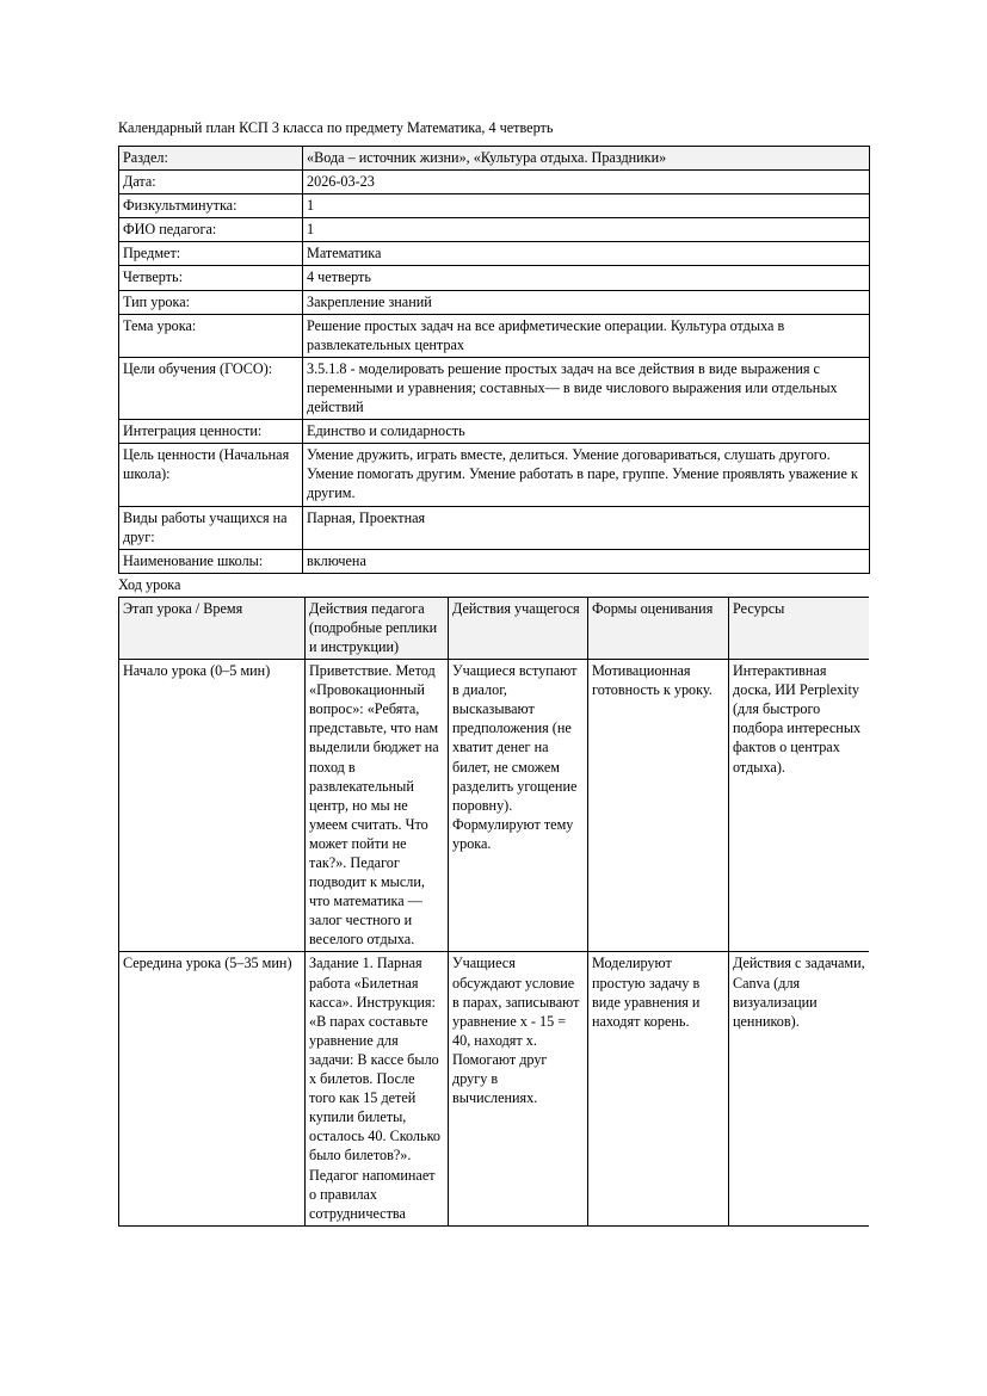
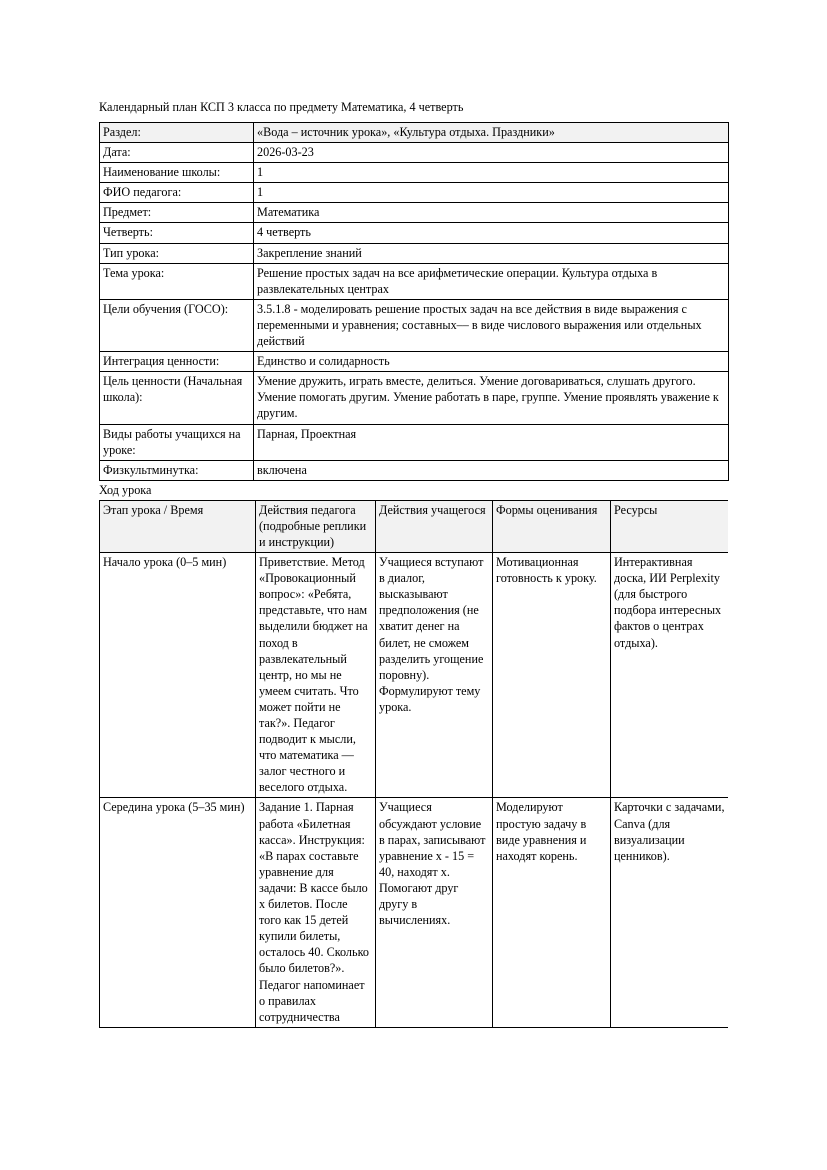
  Календарный план КСП 3 класса по предмету Математика, 4 четверть
- Раздел:	«Вода – источник жизни», «Культура отдыха. Праздники»
+ Раздел:	«Вода – источник урока», «Культура отдыха. Праздники»
  Дата:	2026-03-23
- Физкультминутка:	1
+ Наименование школы:	1
  ФИО педагога:	1
  Предмет:	Математика
  Четверть:	4 четверть
  Тип урока:	Закрепление знаний
  Тема урока:	Решение простых задач на все арифметические операции. Культура отдыха в развлекательных центрах
  Цели обучения (ГОСО):	3.5.1.8 - моделировать решение простых задач на все действия в виде выражения с переменными и уравнения; составных–– в виде числового выражения или отдельных действий
  Интеграция ценности:	Единство и солидарность
  Цель ценности (Начальная школа):	Умение дружить, играть вместе, делиться. Умение договариваться, слушать другого. Умение помогать другим. Умение работать в паре, группе. Умение проявлять уважение к другим.
- Виды работы учащихся на друг:	Парная, Проектная
+ Виды работы учащихся на уроке:	Парная, Проектная
- Наименование школы:	включена
+ Физкультминутка:	включена
  Ход урока
  Этап урока / Время	Действия педагога (подробные реплики и инструкции)	Действия учащегося	Формы оценивания	Ресурсы
  Начало урока (0–5 мин)	Приветствие. Метод «Провокационный вопрос»: «Ребята, представьте, что нам выделили бюджет на поход в развлекательный центр, но мы не умеем считать. Что может пойти не так?». Педагог подводит к мысли, что математика — залог честного и веселого отдыха.	Учащиеся вступают в диалог, высказывают предположения (не хватит денег на билет, не сможем разделить угощение поровну). Формулируют тему урока.	Мотивационная готовность к уроку.	Интерактивная доска, ИИ Perplexity (для быстрого подбора интересных фактов о центрах отдыха).
- Середина урока (5–35 мин)	Задание 1. Парная работа «Билетная касса». Инструкция: «В парах составьте уравнение для задачи: В кассе было x билетов. После того как 15 детей купили билеты, осталось 40. Сколько было билетов?». Педагог напоминает о правилах сотрудничества	Учащиеся обсуждают условие в парах, записывают уравнение x - 15 = 40, находят x. Помогают друг другу в вычислениях.	Моделируют простую задачу в виде уравнения и находят корень.	Действия с задачами, Canva (для визуализации ценников).
+ Середина урока (5–35 мин)	Задание 1. Парная работа «Билетная касса». Инструкция: «В парах составьте уравнение для задачи: В кассе было x билетов. После того как 15 детей купили билеты, осталось 40. Сколько было билетов?». Педагог напоминает о правилах сотрудничества	Учащиеся обсуждают условие в парах, записывают уравнение x - 15 = 40, находят x. Помогают друг другу в вычислениях.	Моделируют простую задачу в виде уравнения и находят корень.	Карточки с задачами, Canva (для визуализации ценников).
